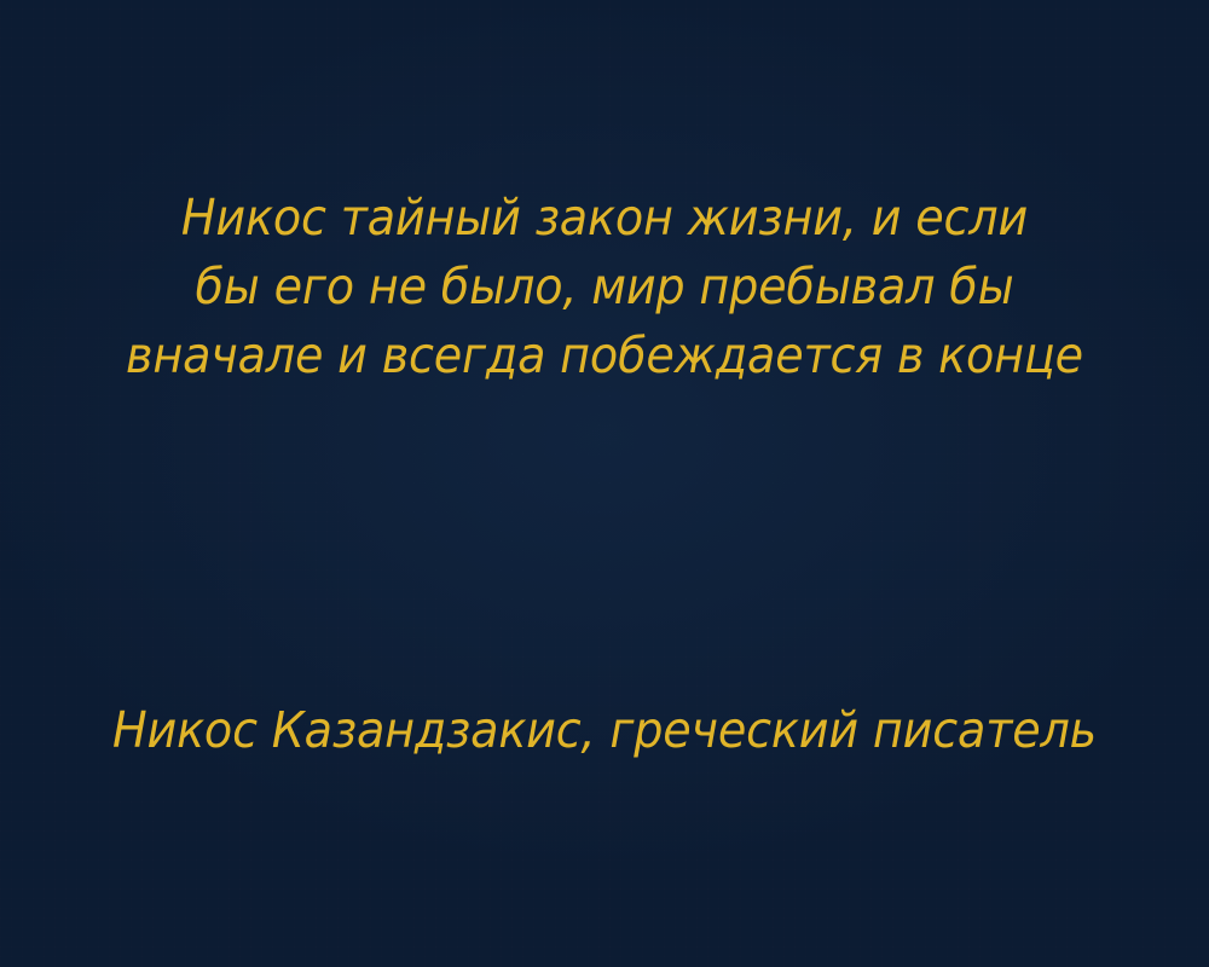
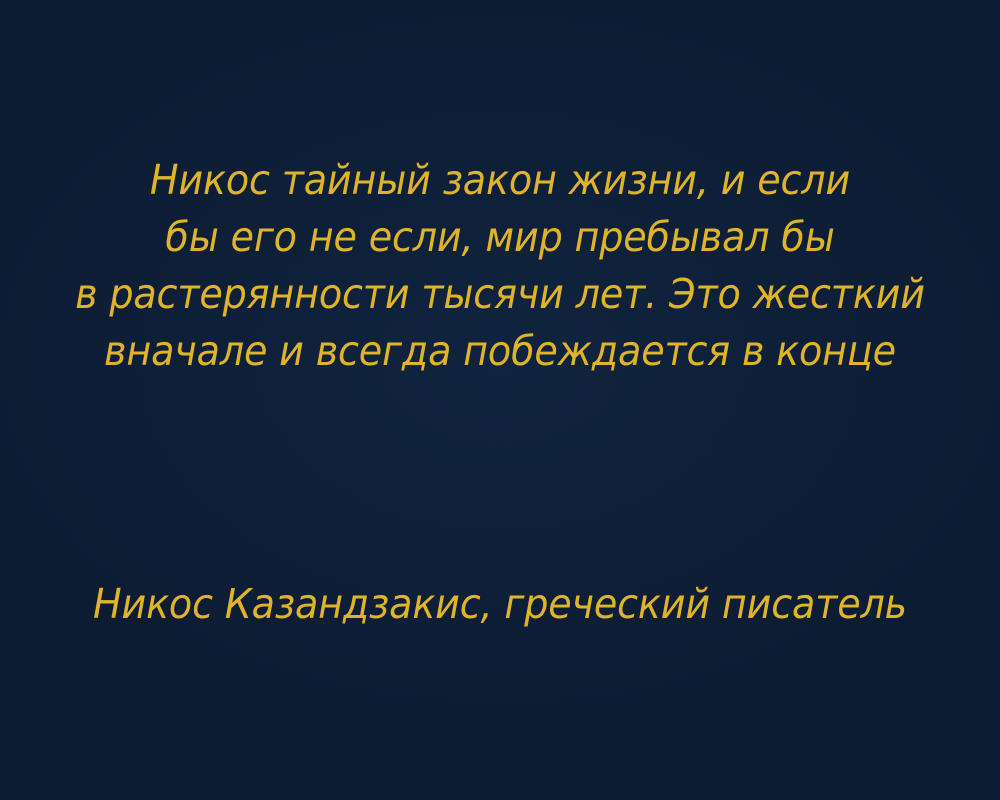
  Никос тайный закон жизни, и если
- бы его не было, мир пребывал бы
+ бы его не если, мир пребывал бы
+ в растерянности тысячи лет. Это жесткий
  вначале и всегда побеждается в конце
  Никос Казандзакис, греческий писатель
